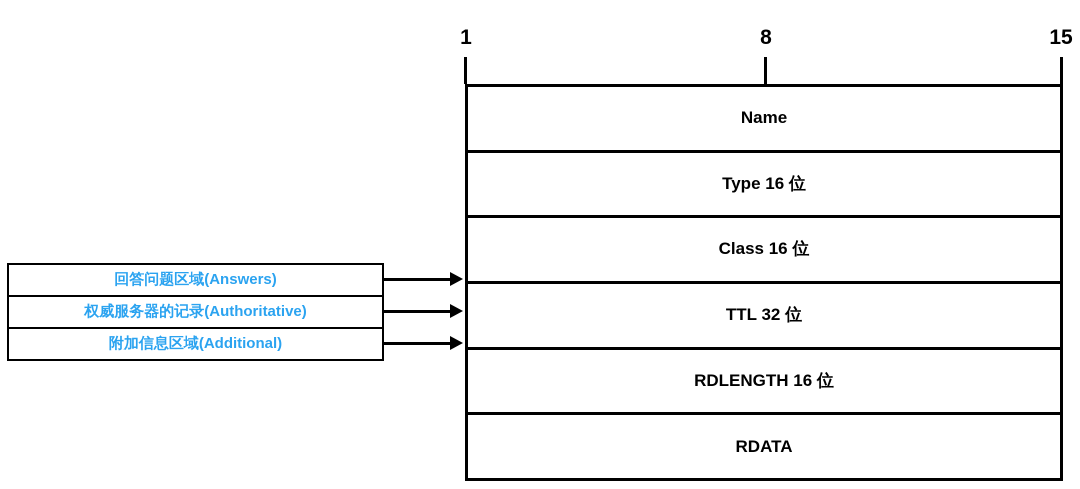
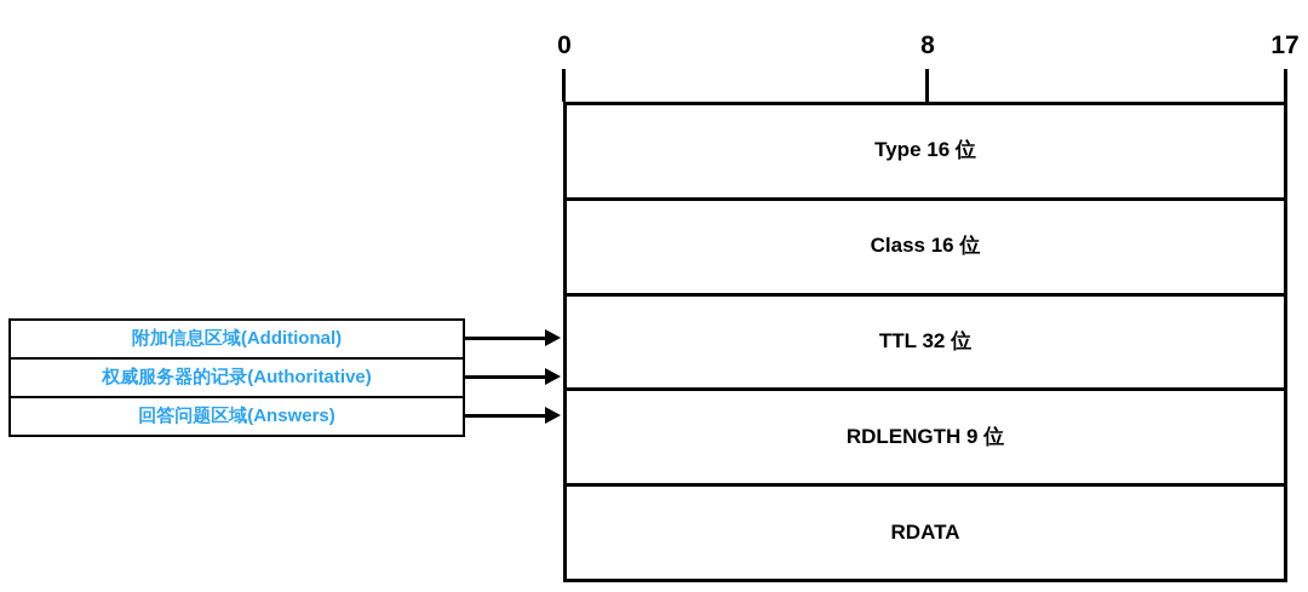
- 1
+ 0
  8
- 15
+ 17
- Name
  Type 16 位
  Class 16 位
  TTL 32 位
- RDLENGTH 16 位
+ RDLENGTH 9 位
  RDATA
- 回答问题区域(Answers)
+ 附加信息区域(Additional)
  权威服务器的记录(Authoritative)
- 附加信息区域(Additional)
+ 回答问题区域(Answers)
